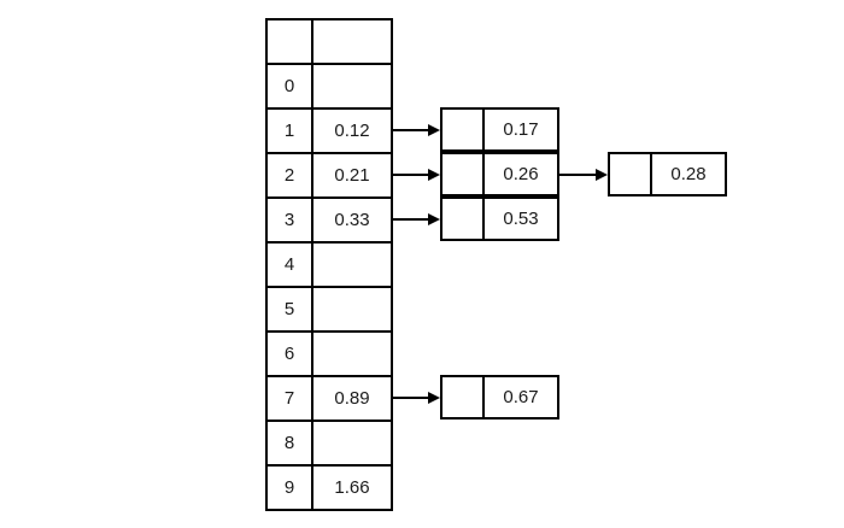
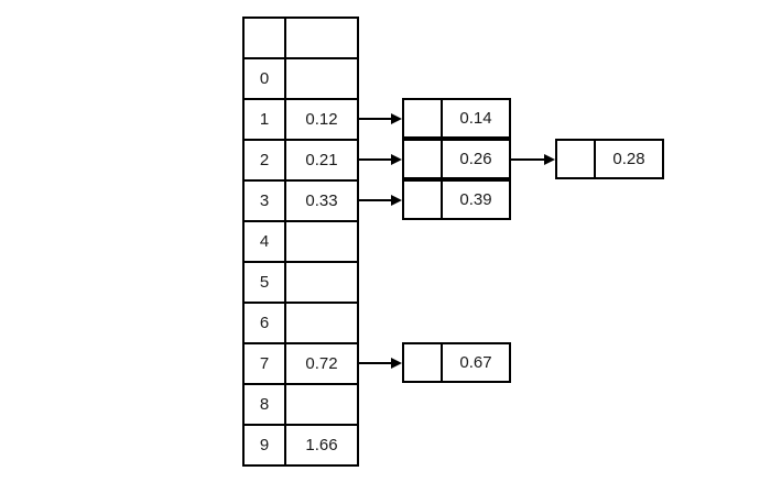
  0
  1
  0.12
  2
  0.21
  3
  0.33
  4
  5
  6
  7
- 0.89
+ 0.72
  8
  9
  1.66
- 0.17
+ 0.14
  0.26
  0.28
- 0.53
+ 0.39
  0.67
